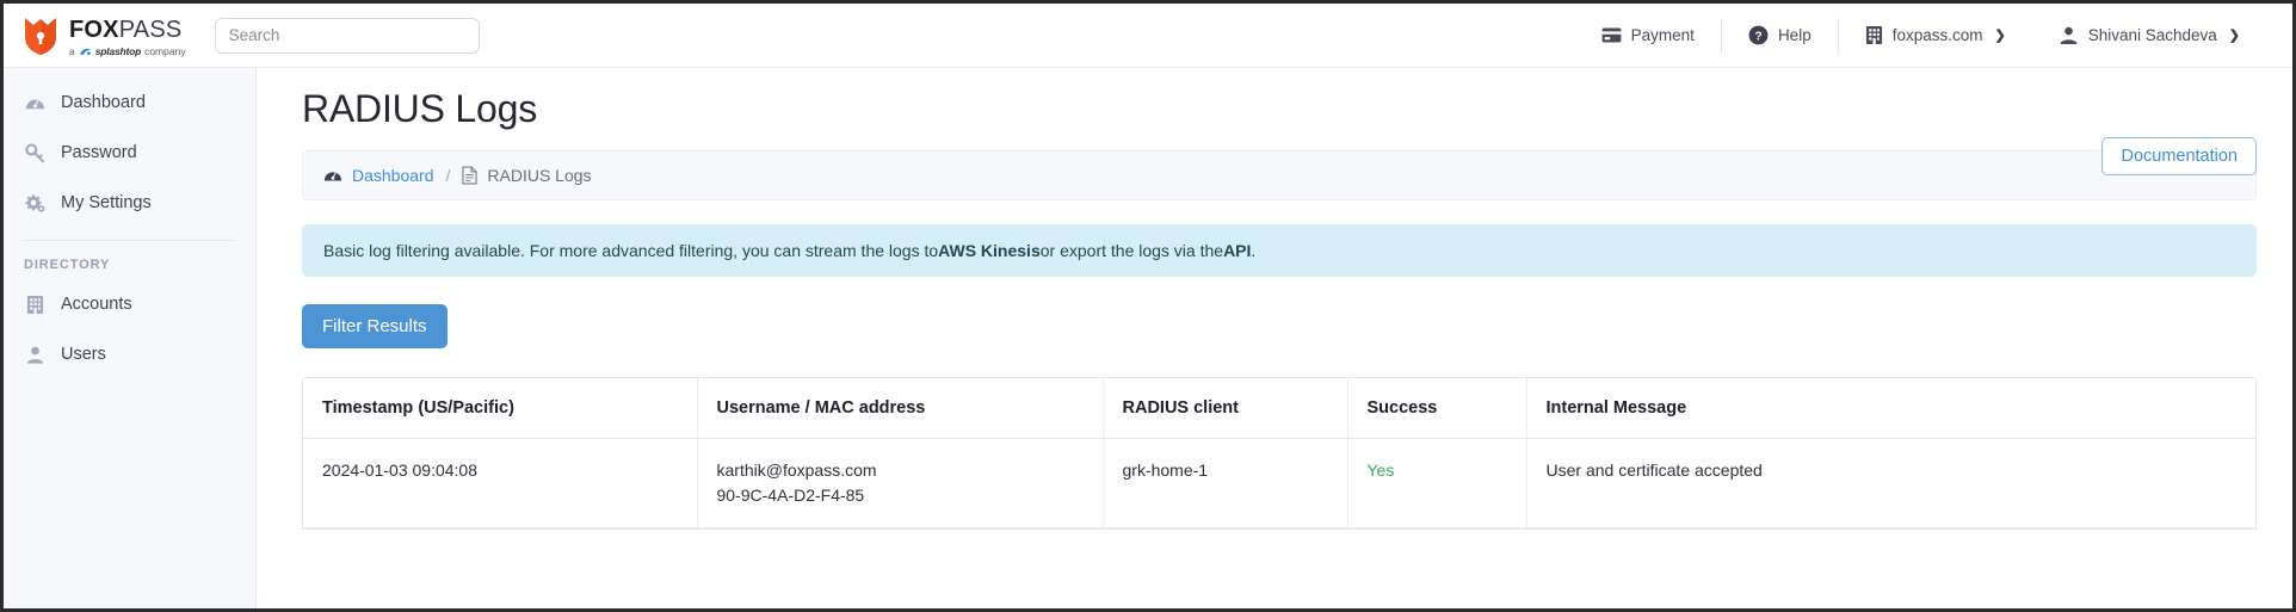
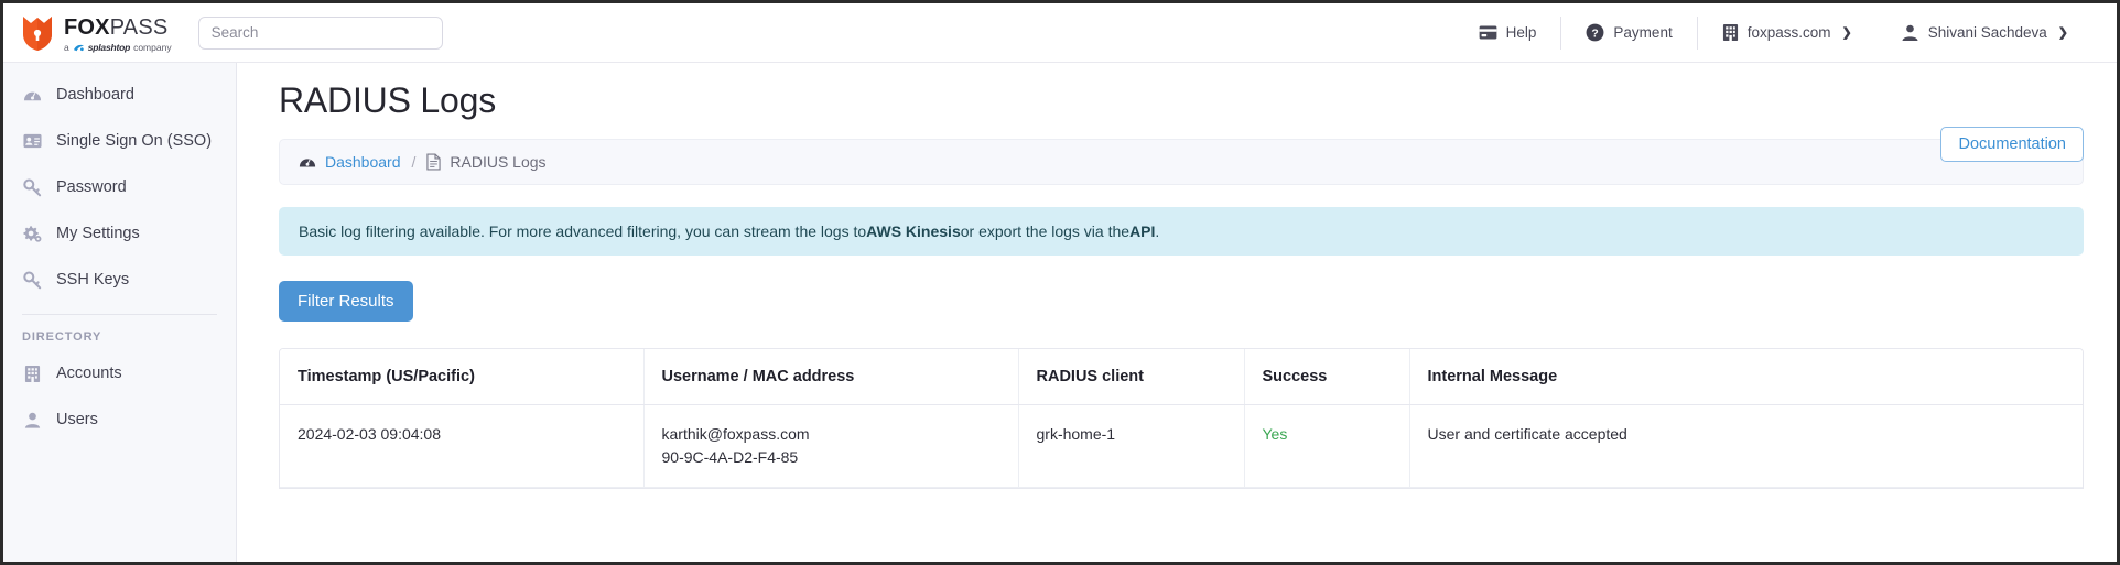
  FOXPASS
  a
  splashtop
  company
  Search
- Payment
+ Help
  ?
- Help
+ Payment
  foxpass.com
  ❯
  Shivani Sachdeva
  ❯
  Dashboard
+ Single Sign On (SSO)
  Password
  My Settings
+ SSH Keys
  DIRECTORY
  Accounts
  Users
  RADIUS Logs
  Documentation
  Dashboard
  /
  RADIUS Logs
  Basic log filtering available. For more advanced filtering, you can stream the logs to
  AWS Kinesis
  or export the logs via the
  API
  .
  Filter Results
  Timestamp (US/Pacific)	Username / MAC address	RADIUS client	Success	Internal Message
- 2024-01-03 09:04:08	karthik@foxpass.com 90-9C-4A-D2-F4-85	grk-home-1	Yes	User and certificate accepted
+ 2024-02-03 09:04:08	karthik@foxpass.com 90-9C-4A-D2-F4-85	grk-home-1	Yes	User and certificate accepted
